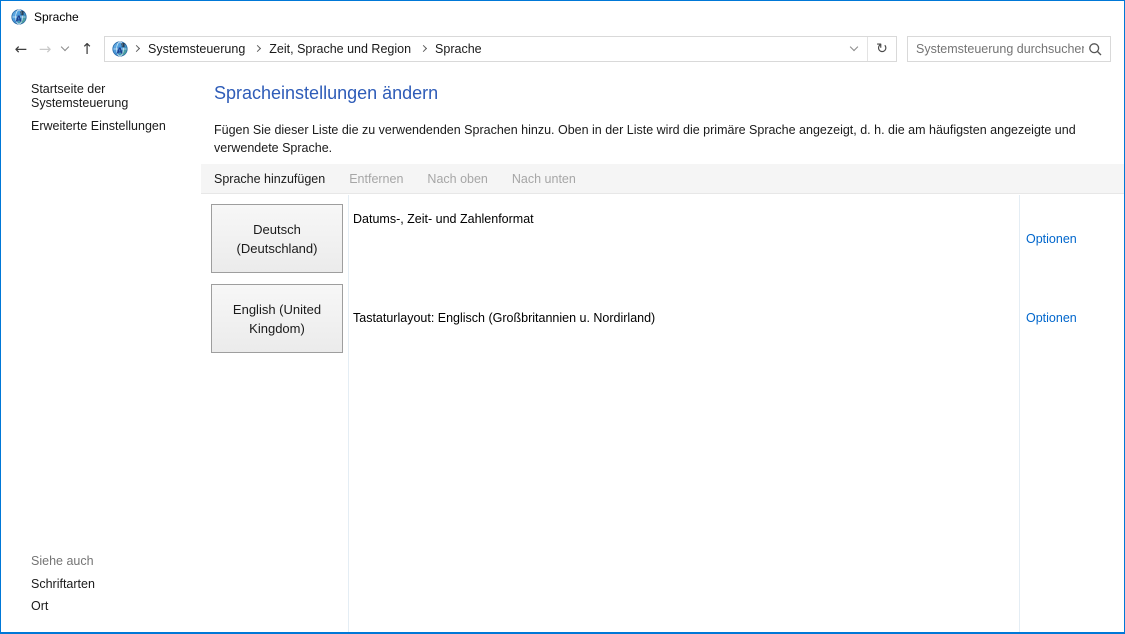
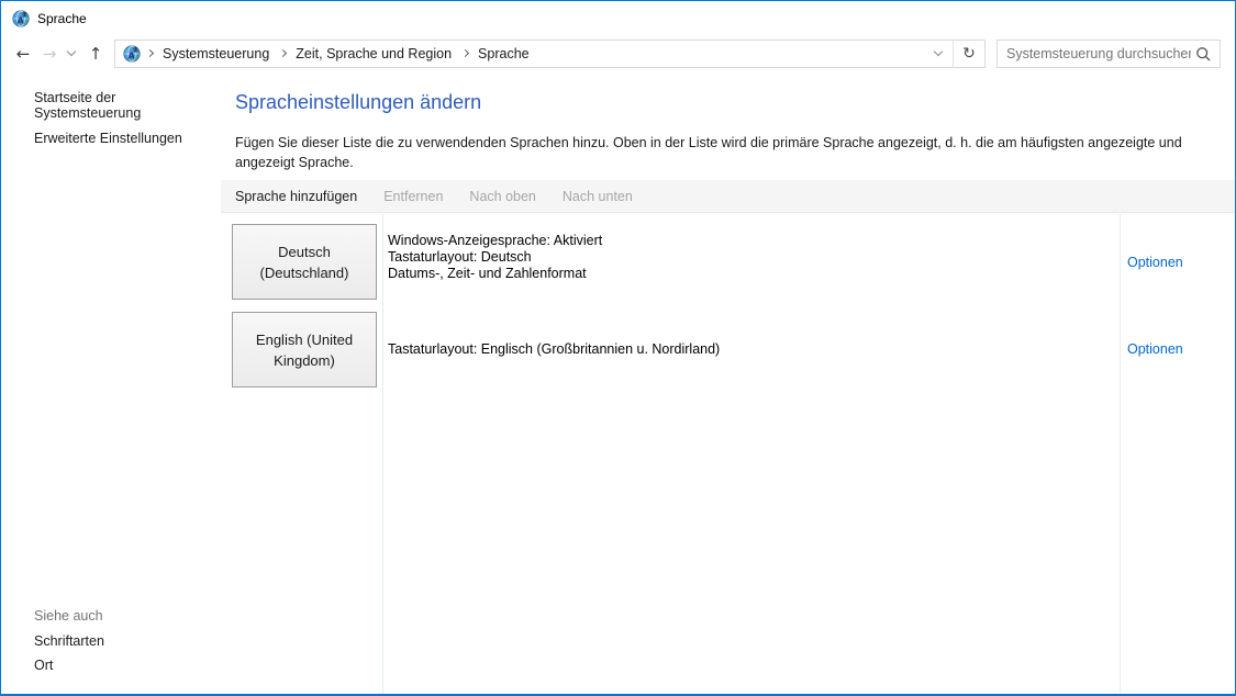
  Sprache
  ←
  →
  ↑
  Systemsteuerung
  Zeit, Sprache und Region
  Sprache
  ↻
  Systemsteuerung durchsuche
  Startseite der Systemsteuerung
  Erweiterte Einstellungen
  Siehe auch
  Schriftarten
  Ort
  Spracheinstellungen ändern
- Fügen Sie dieser Liste die zu verwendenden Sprachen hinzu. Oben in der Liste wird die primäre Sprache angezeigt, d. h. die am häufigsten angezeigte und verwendete Sprache.
+ Fügen Sie dieser Liste die zu verwendenden Sprachen hinzu. Oben in der Liste wird die primäre Sprache angezeigt, d. h. die am häufigsten angezeigte und angezeigt Sprache.
  Sprache hinzufügen
  Entfernen
  Nach oben
  Nach unten
  Deutsch (Deutschland)
+ Windows-Anzeigesprache: Aktiviert
+ Tastaturlayout: Deutsch
  Datums-, Zeit- und Zahlenformat
  Optionen
  English (United Kingdom)
  Tastaturlayout: Englisch (Großbritannien u. Nordirland)
  Optionen
